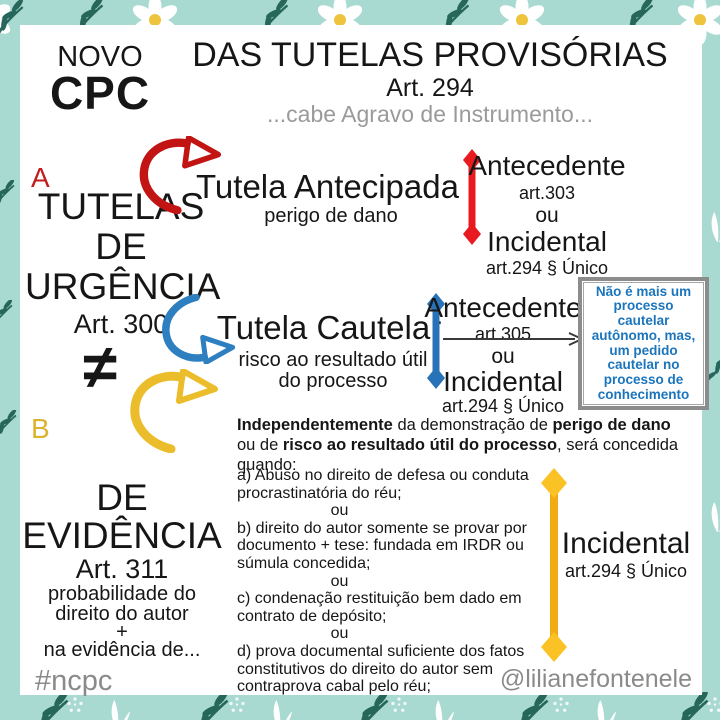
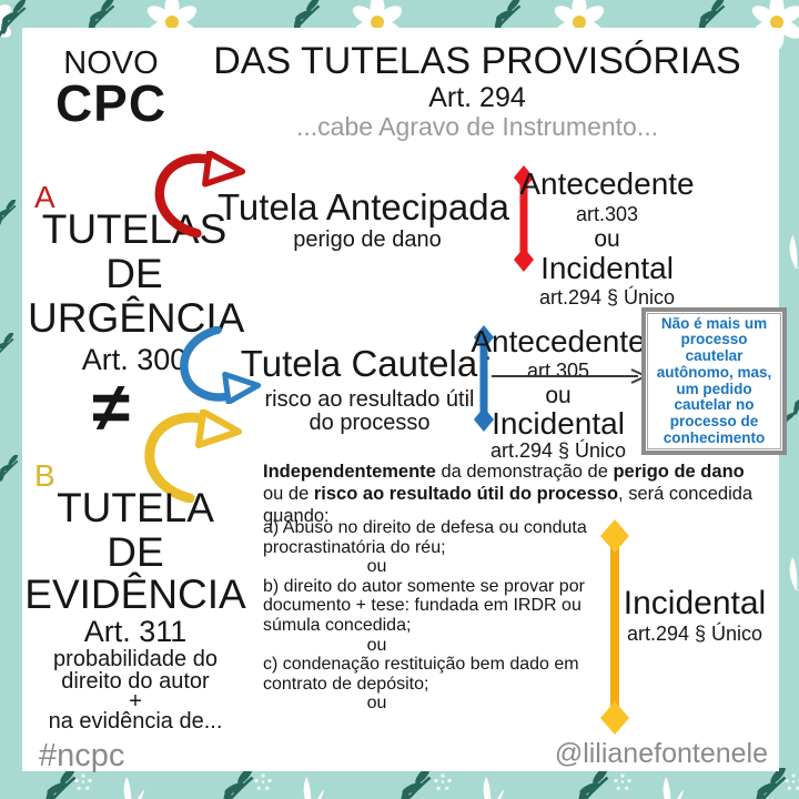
  NOVO
  CPC
  DAS TUTELAS PROVISÓRIAS
  Art. 294
  ...cabe Agravo de Instrumento...
  A
  TUTELS
  DE
  URGÊNCIA
  Art. 300
  ≠
  Tutela Antecipada
  perigo de dano
  Antecedente
  art.303
  ou
  Incidental
  art.294 § Único
  Tutela Cautela
  risco ao resultado útil
  do processo
  Antecedente
  art.305
  ou
  Incidental
  art.294 § Único
  Não é mais um processo cautelar autônomo, mas, um pedido cautelar no processo de conhecimento
  B
+ TUTELA
  DE
  EVIDÊNCIA
  Art. 311
  probabilidade do
  direito do autor
  +
  na evidência de...
  Independentemente da demonstração de perigo de dano ou de risco ao resultado útil do processo, será concedida quando:
  a) Abuso no direito de defesa ou conduta procrastinatória do réu;
  ou
  b) direito do autor somente se provar por documento + tese: fundada em IRDR ou súmula concedida;
  ou
  c) condenação restituição bem dado em contrato de depósito;
  ou
- d) prova documental suficiente dos fatos constitutivos do direito do autor sem contraprova cabal pelo réu;
  Incidental
  art.294 § Único
  #ncpc
  @lilianefontenele
